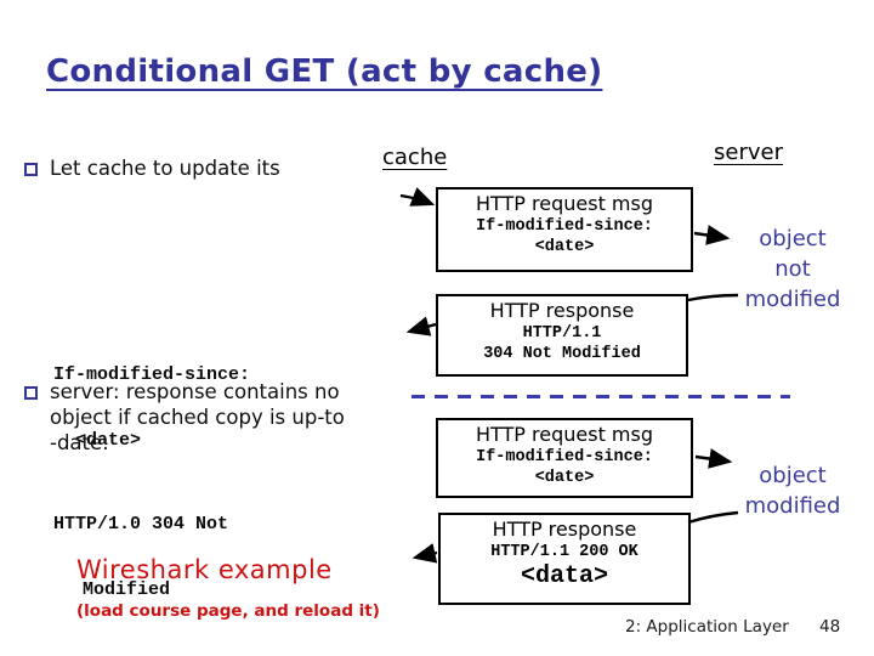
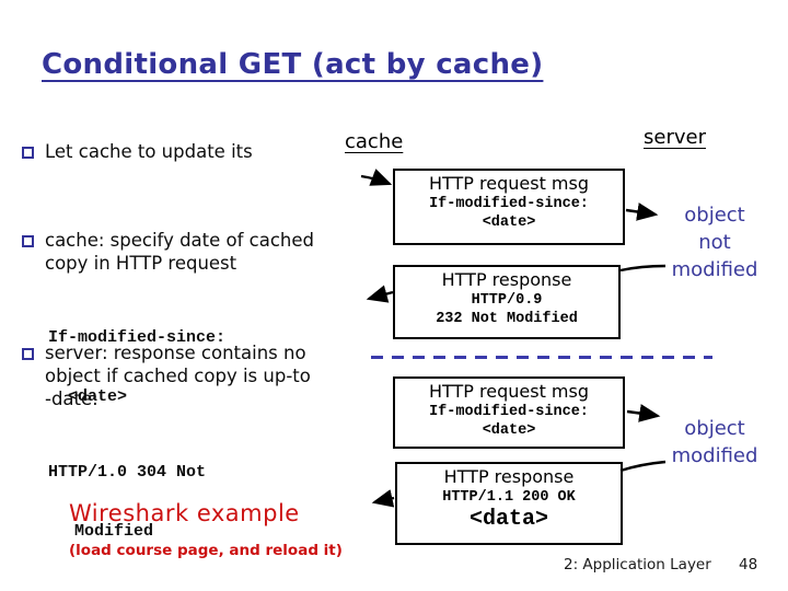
  Conditional GET (act by cache)
  Let cache to update its
+ cache: specify date of cached
+ copy in HTTP request
  If-modified-since:
  <date>
  server: response contains no
  object if cached copy is up-to
  -date:
  HTTP/1.0 304 Not
  Modified
  Wireshark example
  (load course page, and reload it)
  cache
  server
  HTTP request msg
  If-modified-since:
  <date>
  HTTP response
- HTTP/1.1
+ HTTP/0.9
- 304 Not Modified
+ 232 Not Modified
  HTTP request msg
  If-modified-since:
  <date>
  HTTP response
  HTTP/1.1 200 OK
  <data>
  object
  not
  modified
  object
  modified
  2: Application Layer
  48
